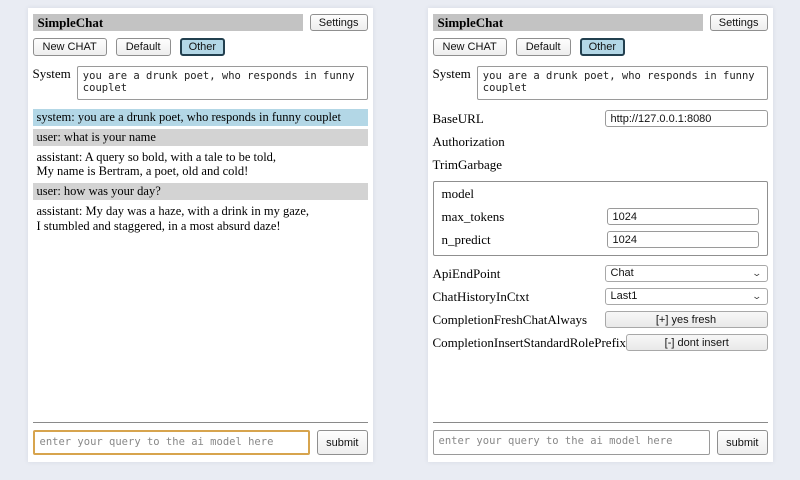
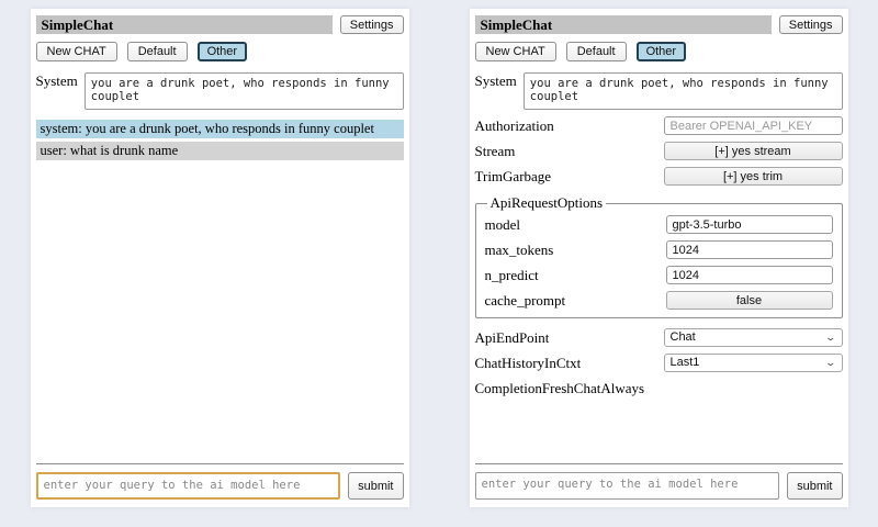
  SimpleChat
  Settings
  New CHAT
  Default
  Other
  System
  system: you are a drunk poet, who responds in funny couplet
- user: what is your name
+ user: what is drunk name
- assistant: A query so bold, with a tale to be told,
- My name is Bertram, a poet, old and cold!
- user: how was your day?
- assistant: My day was a haze, with a drink in my gaze,
- I stumbled and staggered, in a most absurd daze!
  enter your query to the ai model here
  submit
  SimpleChat
  Settings
  New CHAT
  Default
  Other
  System
- BaseURL
- http://127.0.0.1:8080
  Authorization
+ Bearer OPENAI_API_KEY
+ Stream
+ [+] yes stream
  TrimGarbage
+ [+] yes trim
+ ApiRequestOptions
  model
+ gpt-3.5-turbo
  max_tokens
  1024
  n_predict
  1024
+ cache_prompt
+ false
  ApiEndPoint
  Chat
  ⌄
  ChatHistoryInCtxt
  Last1
  ⌄
  CompletionFreshChatAlways
- [+] yes fresh
- CompletionInsertStandardRolePrefix
- [-] dont insert
  enter your query to the ai model here
  submit
